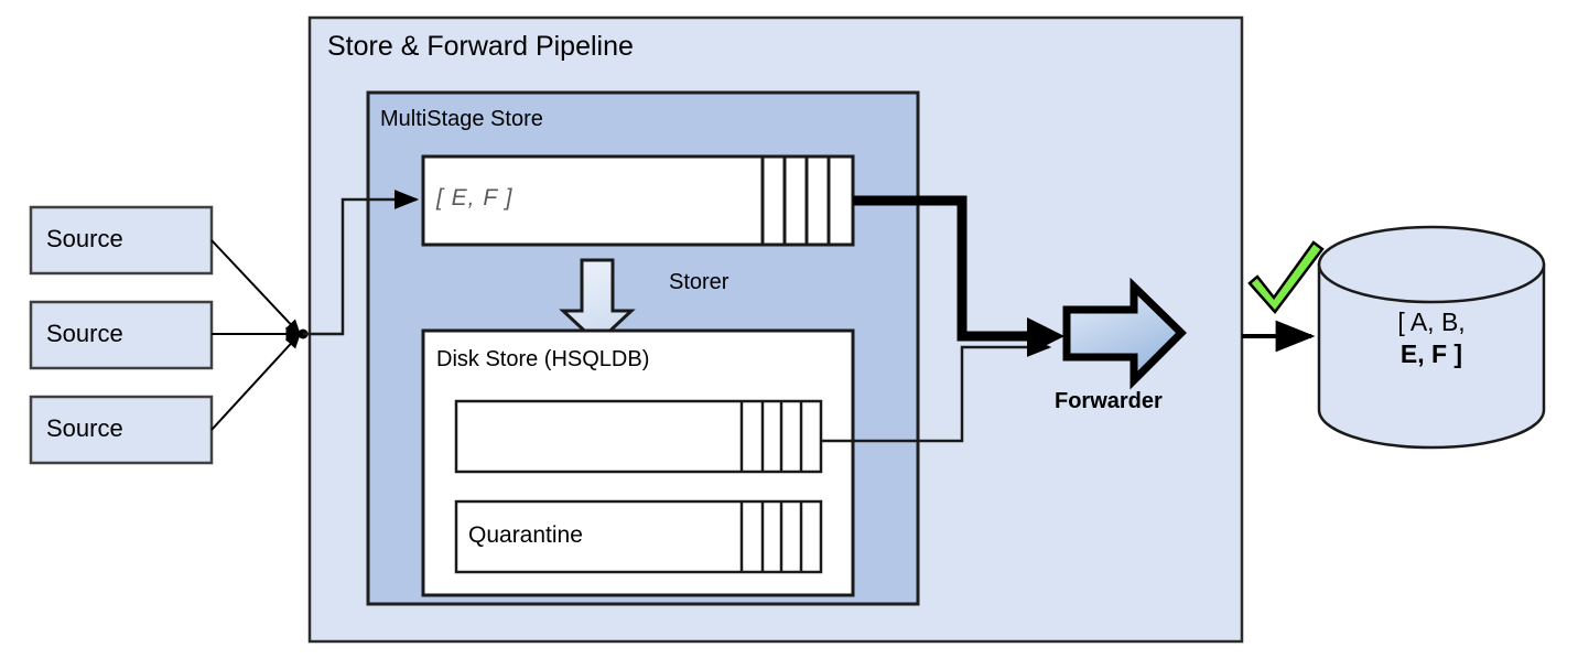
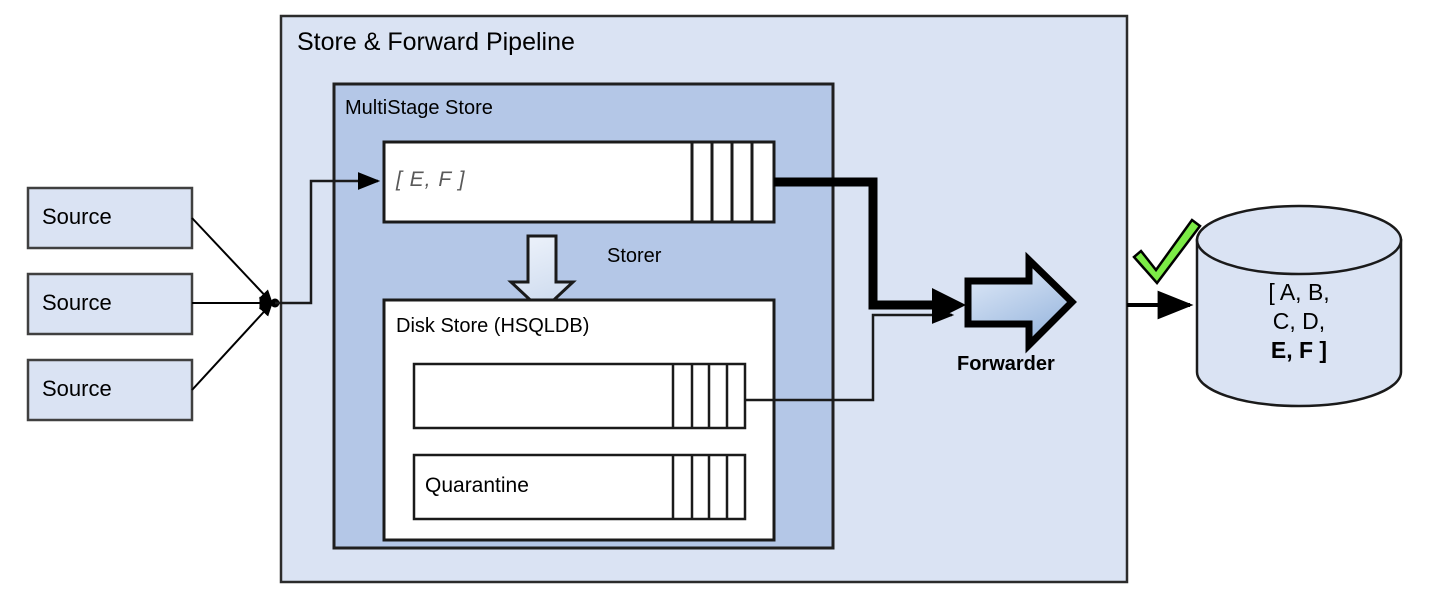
  Store & Forward Pipeline
  MultiStage Store
  [ E, F ]
  Storer
  Disk Store (HSQLDB)
  Quarantine
  Forwarder
  Source
  Source
  Source
  [ A, B,
+ C, D,
  E, F ]
